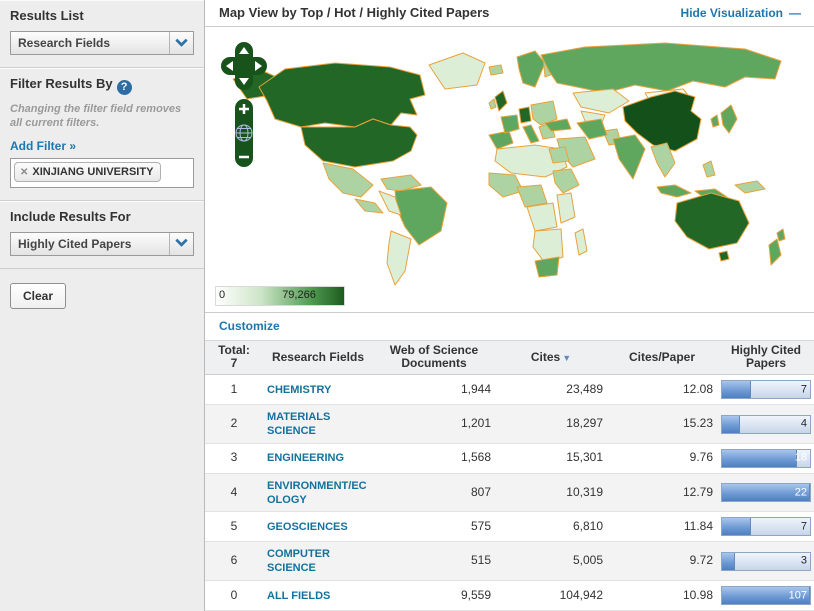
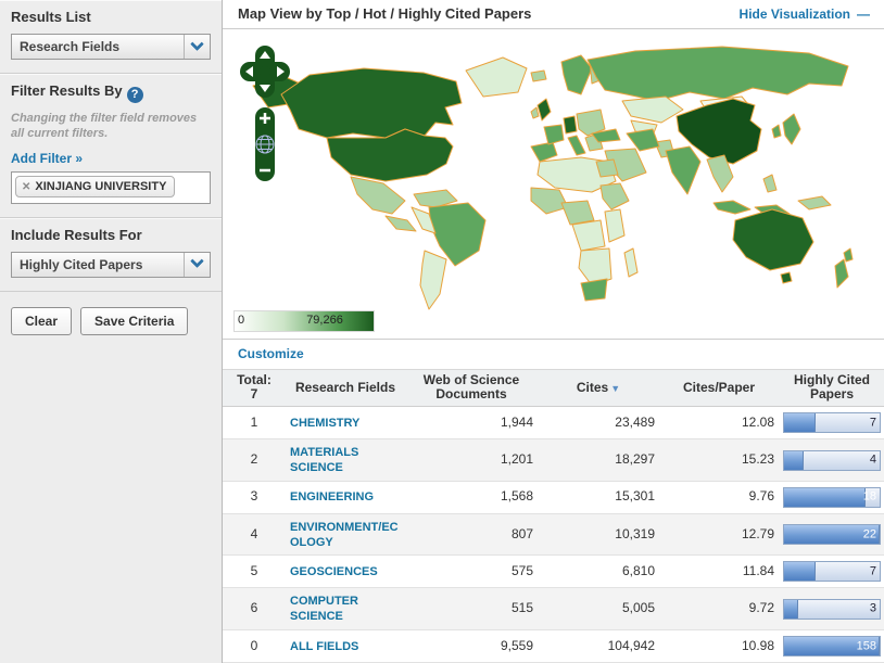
  Results List
  Research Fields
  Filter Results By ?
  Changing the filter field removes all current filters.
  Add Filter »
  ✕
  XINJIANG UNIVERSITY
  Include Results For
  Highly Cited Papers
  Clear
+ Save Criteria
  Map View by Top / Hot / Highly Cited Papers
  Hide Visualization
  —
  0
  79,266
  Customize
  Total: 7	Research Fields	Web of Science Documents	Cites ▼	Cites/Paper	Highly Cited Papers
  1	CHEMISTRY	1,944	23,489	12.08	7
  2	MATERIALS SCIENCE	1,201	18,297	15.23	4
  3	ENGINEERING	1,568	15,301	9.76	18
  4	ENVIRONMENT/ECOLOGY	807	10,319	12.79	22
  5	GEOSCIENCES	575	6,810	11.84	7
  6	COMPUTER SCIENCE	515	5,005	9.72	3
- 0	ALL FIELDS	9,559	104,942	10.98	107
+ 0	ALL FIELDS	9,559	104,942	10.98	158
